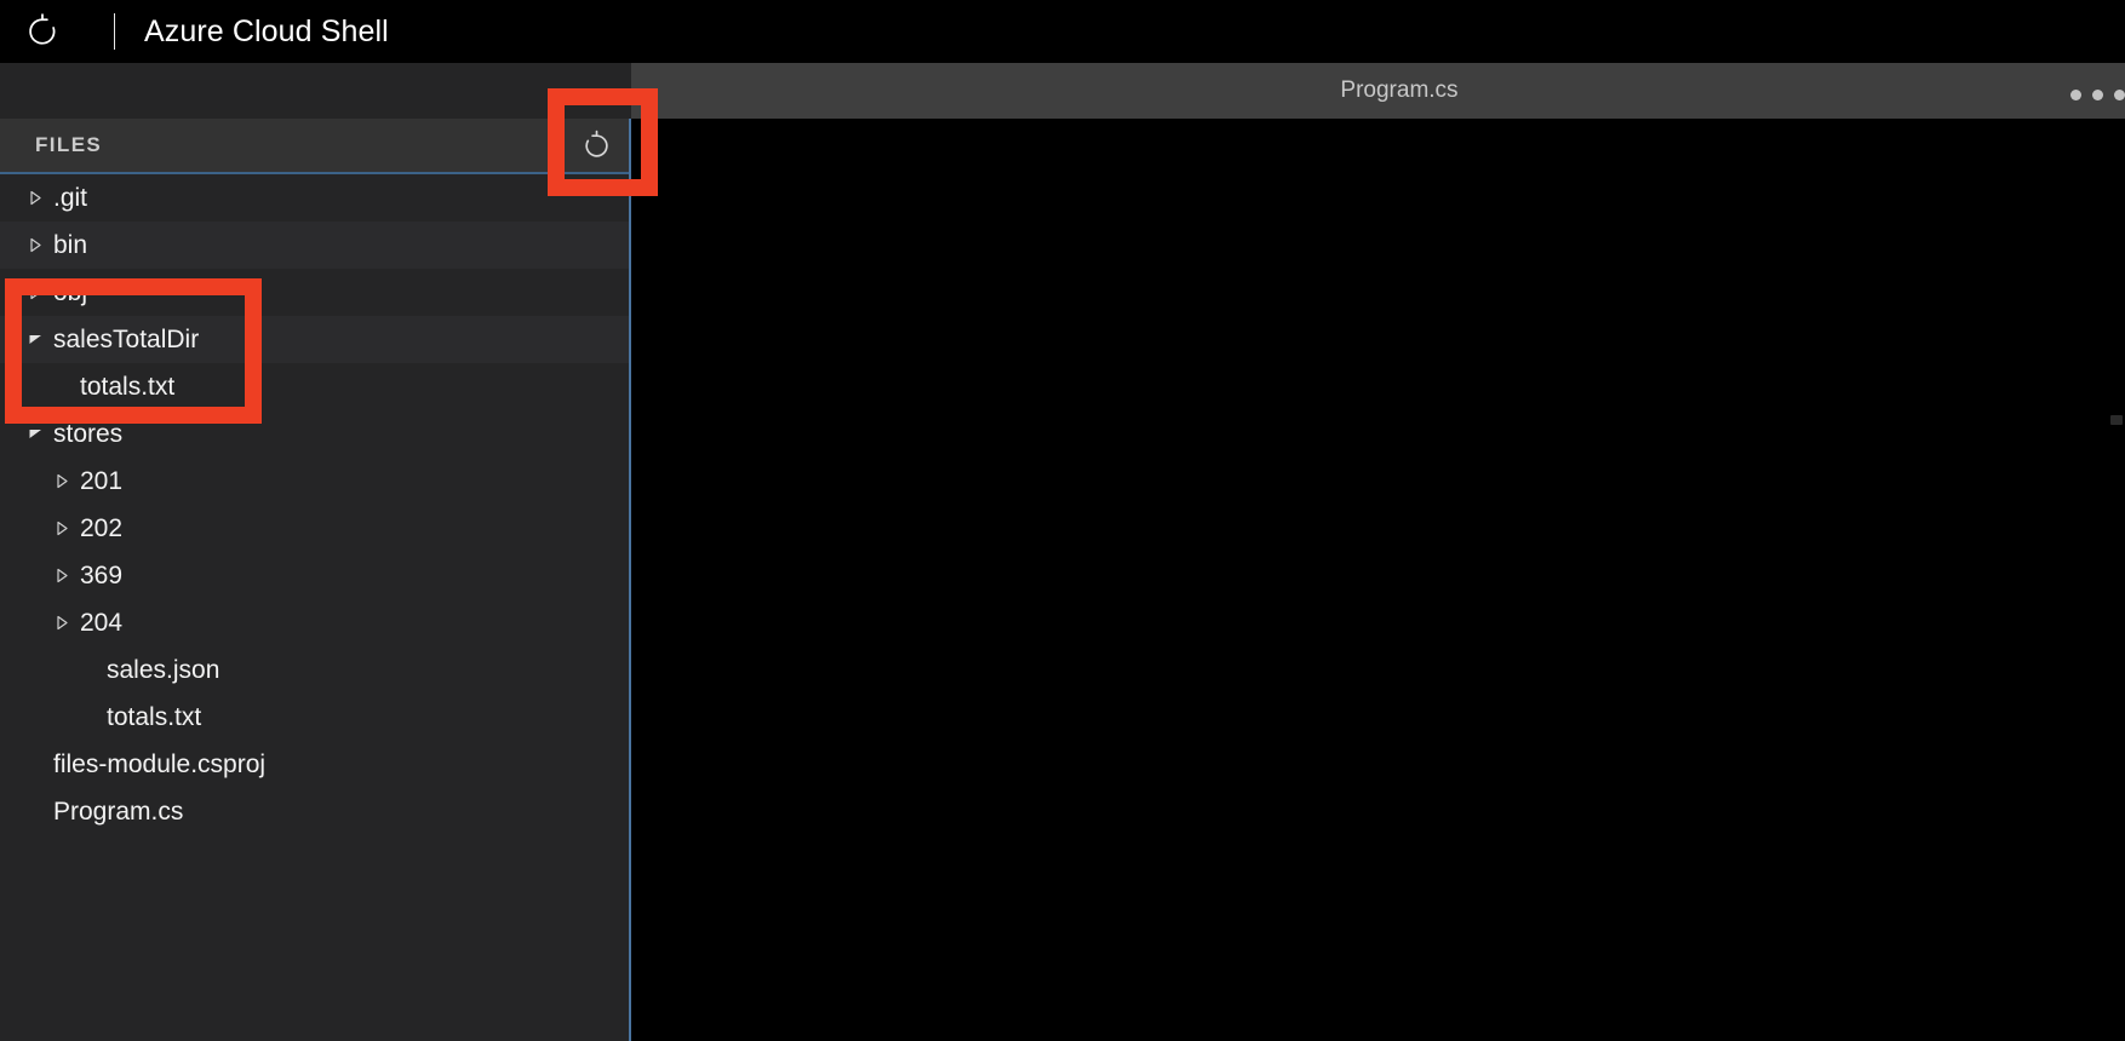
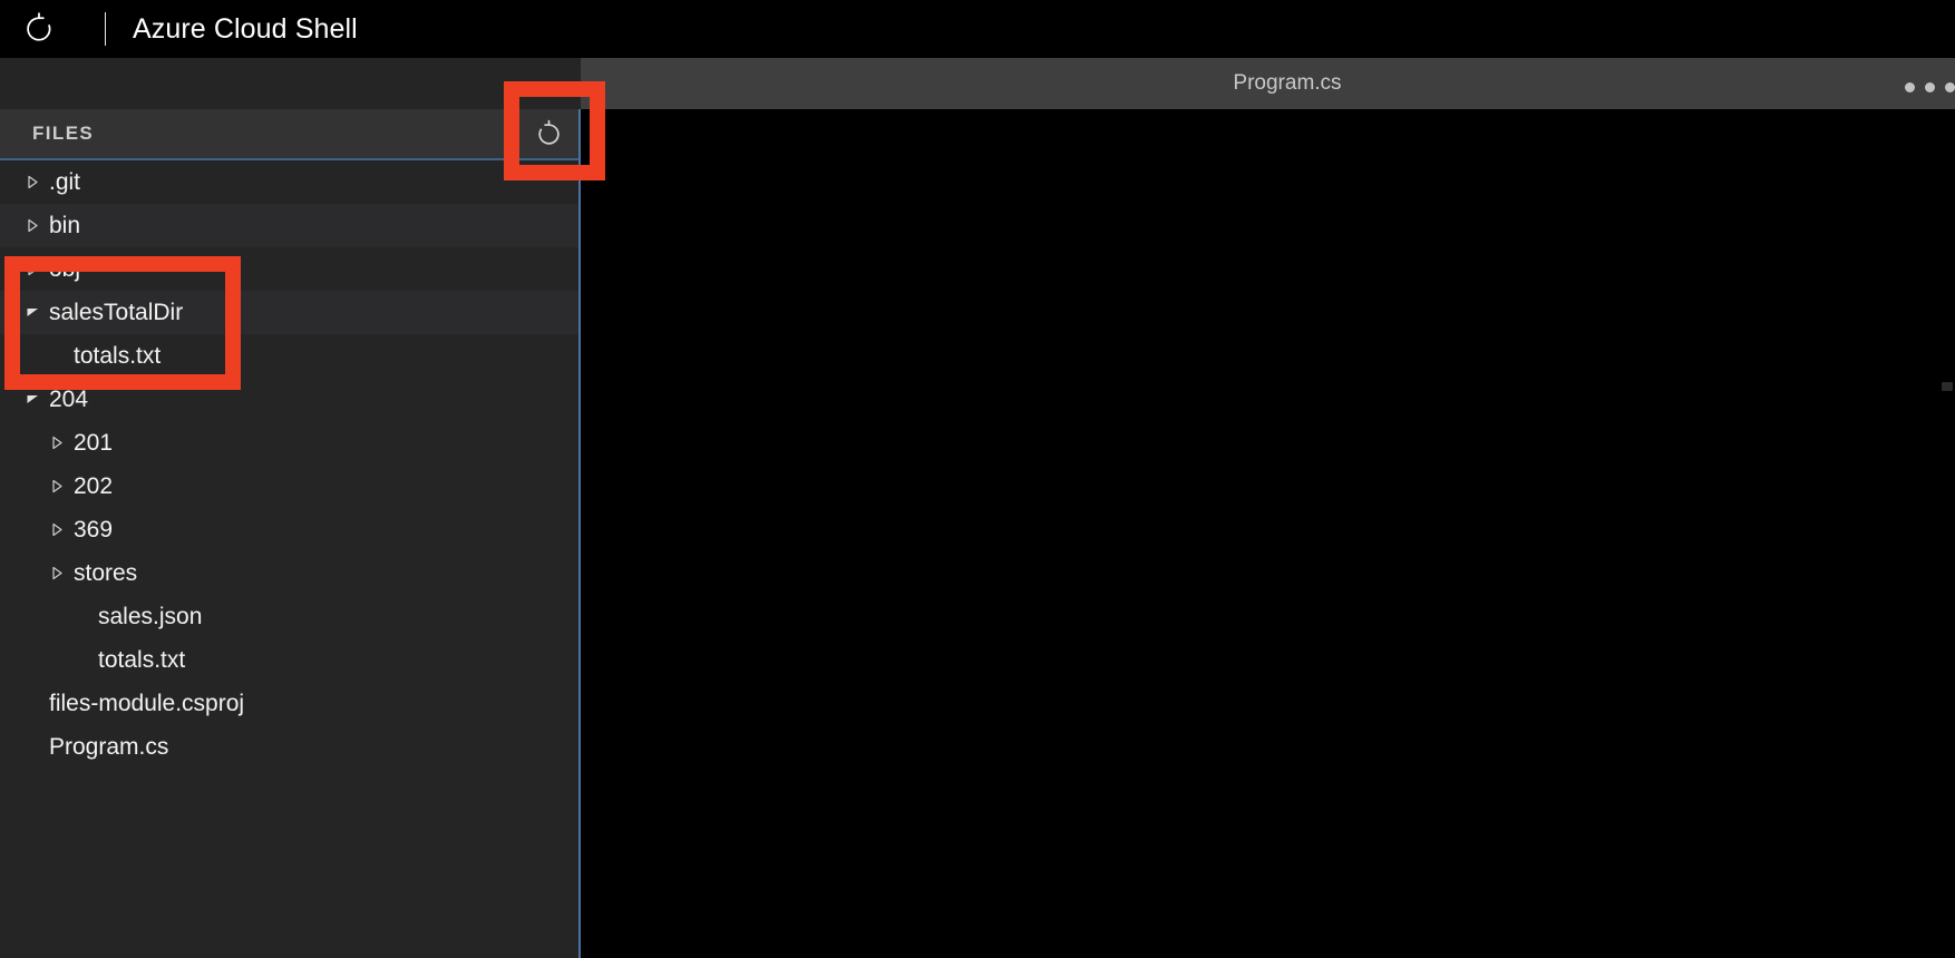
  Azure Cloud Shell
  Program.cs
  FILES
  .git
  bin
  obj
  salesTotalDir
  totals.txt
- stores
+ 204
  201
  202
  369
- 204
+ stores
  sales.json
  totals.txt
  files-module.csproj
  Program.cs
